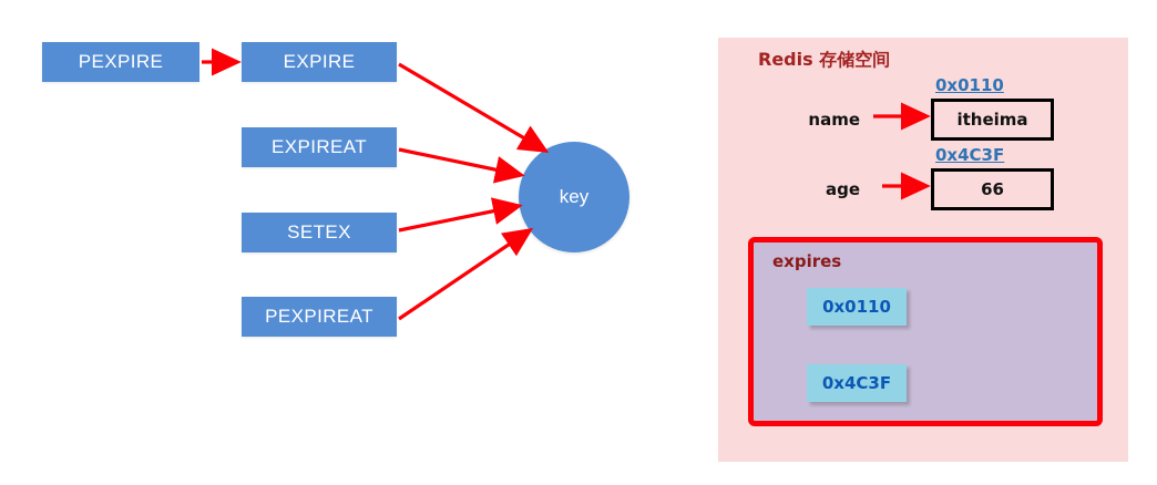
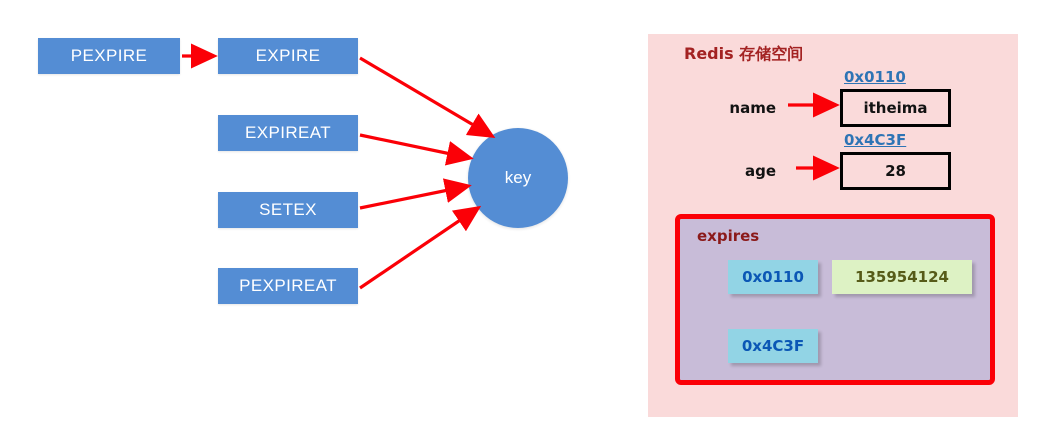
  PEXPIRE
  EXPIRE
  EXPIREAT
  SETEX
  PEXPIREAT
  key
  Redis 存储空间
  name
  0x0110
  itheima
  age
  0x4C3F
- 66
+ 28
  expires
  0x0110
+ 135954124
  0x4C3F
